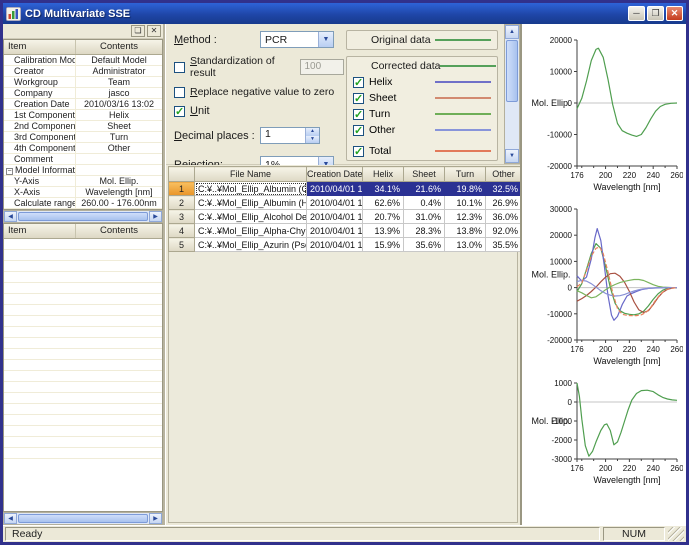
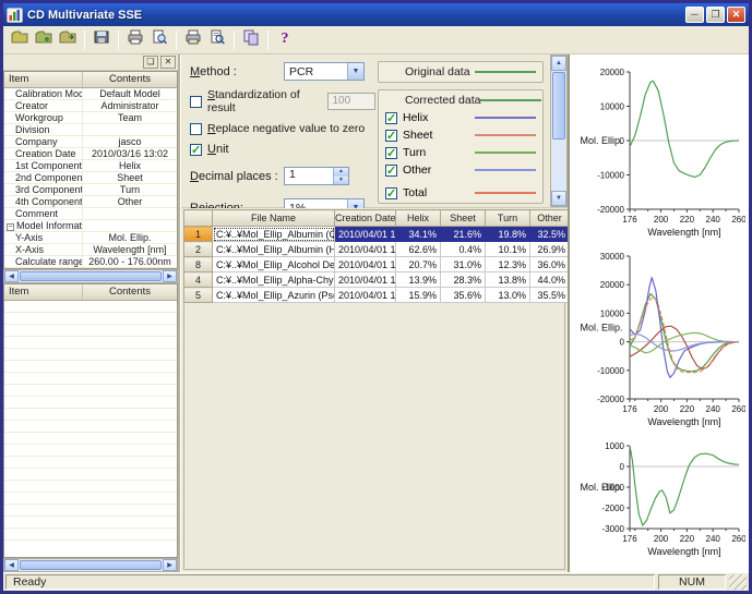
  CD Multivariate SSE
  ─
  ❐
  ✕
+ ?
  ❏
  ✕
  Item
  Contents
  Calibration Mod
  Default Model
  Creator
  Administrator
  Workgroup
  Team
+ Division
  Company
  jasco
  Creation Date
  2010/03/16 13:02
  1st Component
  Helix
  2nd Componen
  Sheet
  3rd Component
  Turn
  4th Component
  Other
  Comment
  Model Informat
  Y-Axis
  Mol. Ellip.
  X-Axis
  Wavelength [nm]
  Calculate range
  260.00 - 176.00nm
  Item
  Contents
  Method :
  PCR
  Standardization of result
  100
  Replace negative value to zero
  Unit
  Decimal places :
  1
  Original data
  Corrected data
  Helix
  Sheet
  Turn
  Other
  Total
  	File Name	Creation Date	Helix	Sheet	Turn	Other
  1	C:¥..¥Mol_Ellip_Albumin (C	2010/04/01 1	34.1%	21.6%	19.8%	32.5%
  2	C:¥..¥Mol_Ellip_Albumin (H	2010/04/01 1	62.6%	0.4%	10.1%	26.9%
- 3	C:¥..¥Mol_Ellip_Alcohol De	2010/04/01 1	20.7%	31.0%	12.3%	36.0%
+ 8	C:¥..¥Mol_Ellip_Alcohol De	2010/04/01 1	20.7%	31.0%	12.3%	36.0%
- 4	C:¥..¥Mol_Ellip_Alpha-Chy	2010/04/01 1	13.9%	28.3%	13.8%	92.0%
+ 4	C:¥..¥Mol_Ellip_Alpha-Chy	2010/04/01 1	13.9%	28.3%	13.8%	44.0%
  5	C:¥..¥Mol_Ellip_Azurin (Ps	2010/04/01 1	15.9%	35.6%	13.0%	35.5%
  20000
  10000
  0
  -10000
  -20000
  176
  200
  220
  240
  260
  Mol. Ellip.
  Wavelength [nm]
  30000
  20000
  10000
  0
  -10000
  -20000
  176
  200
  220
  240
  260
  Mol. Ellip.
  Wavelength [nm]
  1000
  0
  -1000
  -2000
  -3000
  176
  200
  220
  240
  260
  Mol. Ellip.
  Wavelength [nm]
  Ready
  NUM
